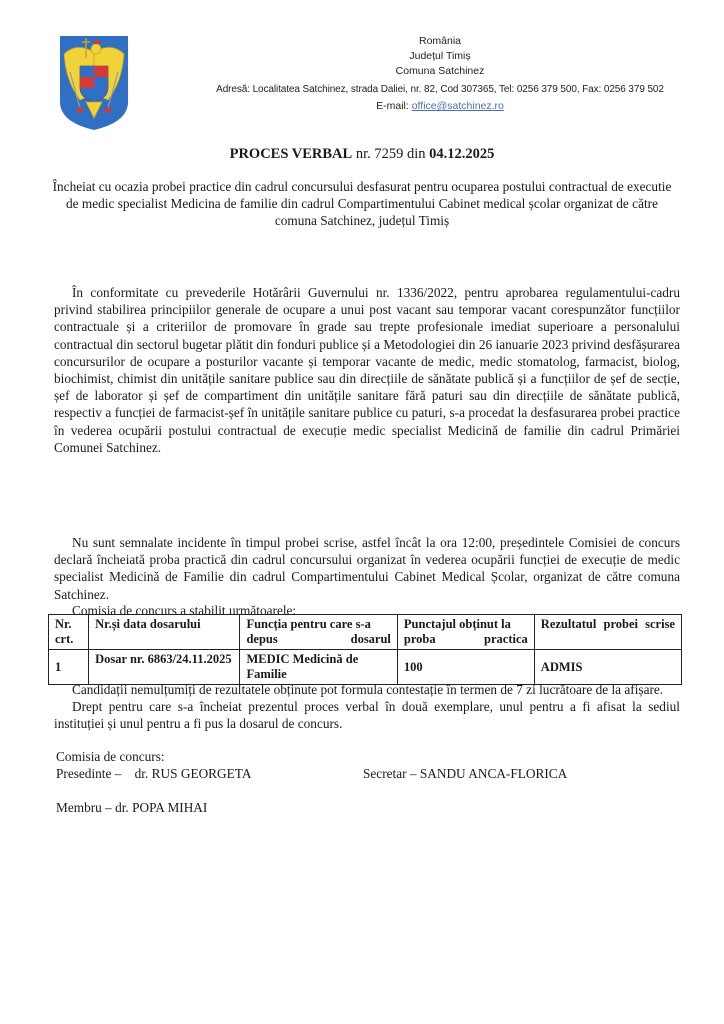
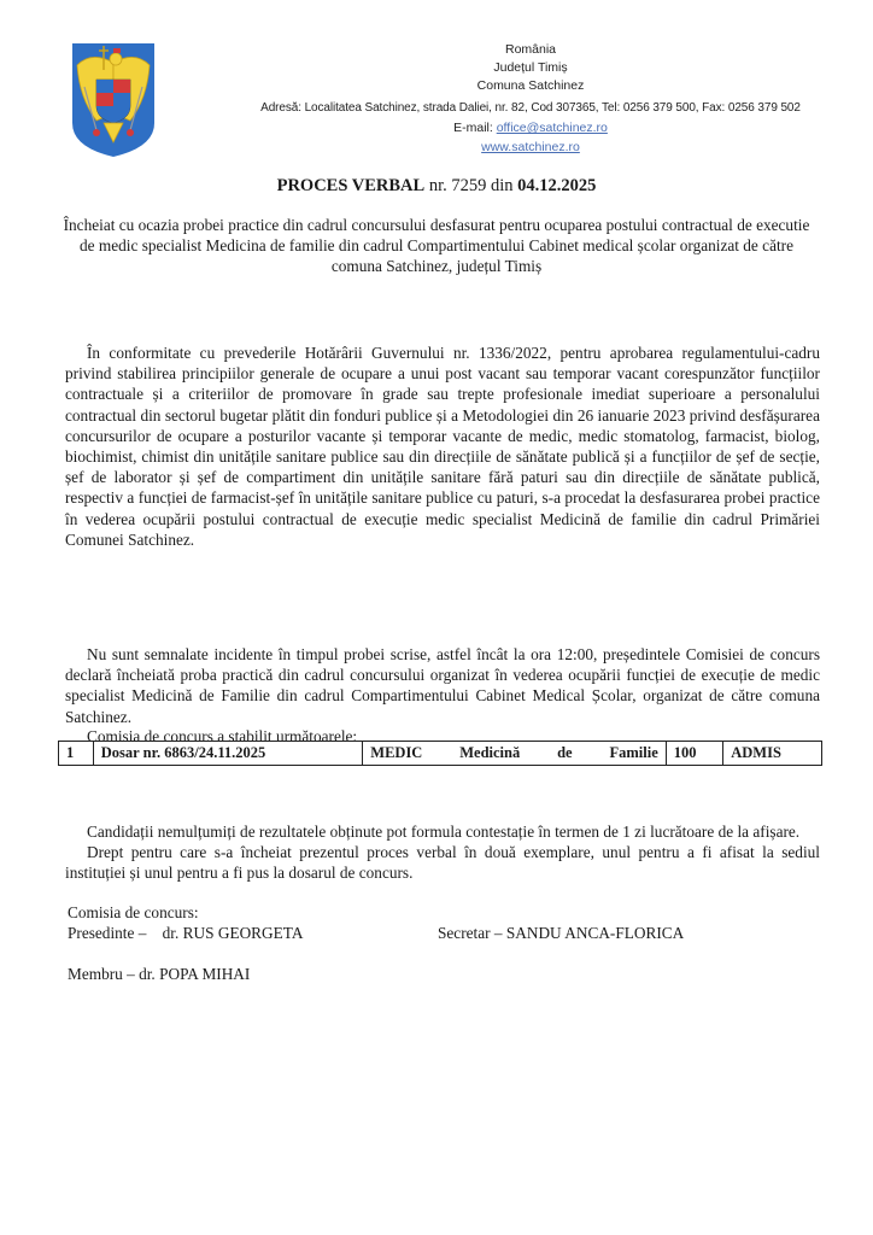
  România
  Județul Timiș
  Comuna Satchinez
  Adresă: Localitatea Satchinez, strada Daliei, nr. 82, Cod 307365, Tel: 0256 379 500, Fax: 0256 379 502
  E-mail: office@satchinez.ro
+ www.satchinez.ro
  PROCES VERBAL nr. 7259 din 04.12.2025
  Încheiat cu ocazia probei practice din cadrul concursului desfasurat pentru ocuparea postului contractual de executie de medic specialist Medicina de familie din cadrul Compartimentului Cabinet medical școlar organizat de către comuna Satchinez, județul Timiș
  În conformitate cu prevederile Hotărârii Guvernului nr. 1336/2022, pentru aprobarea regulamentului-cadru privind stabilirea principiilor generale de ocupare a unui post vacant sau temporar vacant corespunzător funcțiilor contractuale și a criteriilor de promovare în grade sau trepte profesionale imediat superioare a personalului contractual din sectorul bugetar plătit din fonduri publice și a Metodologiei din 26 ianuarie 2023 privind desfășurarea concursurilor de ocupare a posturilor vacante și temporar vacante de medic, medic stomatolog, farmacist, biolog, biochimist, chimist din unitățile sanitare publice sau din direcțiile de sănătate publică și a funcțiilor de șef de secție, șef de laborator și șef de compartiment din unitățile sanitare fără paturi sau din direcțiile de sănătate publică, respectiv a funcției de farmacist-șef în unitățile sanitare publice cu paturi, s-a procedat la desfasurarea probei practice în vederea ocupării postului contractual de execuție medic specialist Medicină de familie din cadrul Primăriei Comunei Satchinez.
  Nu sunt semnalate incidente în timpul probei scrise, astfel încât la ora 12:00, președintele Comisiei de concurs declară încheiată proba practică din cadrul concursului organizat în vederea ocupării funcției de execuție de medic specialist Medicină de Familie din cadrul Compartimentului Cabinet Medical Școlar, organizat de către comuna Satchinez.
  Comisia de concurs a stabilit următoarele:
- Nr. crt.	Nr.și data dosarului	Funcția pentru care s-a depus dosarul	Punctajul obținut la proba practica	Rezultatul probei scrise
  1	Dosar nr. 6863/24.11.2025	MEDIC Medicină de Familie	100	ADMIS
- Candidații nemulțumiți de rezultatele obținute pot formula contestație în termen de 7 zi lucrătoare de la afișare.
+ Candidații nemulțumiți de rezultatele obținute pot formula contestație în termen de 1 zi lucrătoare de la afișare.
  Drept pentru care s-a încheiat prezentul proces verbal în două exemplare, unul pentru a fi afisat la sediul instituției și unul pentru a fi pus la dosarul de concurs.
  Comisia de concurs:
  Presedinte – dr. RUS GEORGETA
  Membru – dr. POPA MIHAI
  Secretar – SANDU ANCA-FLORICA
